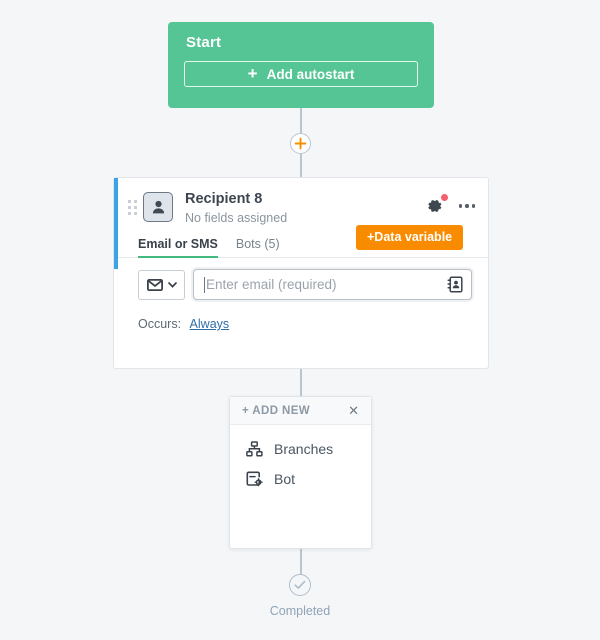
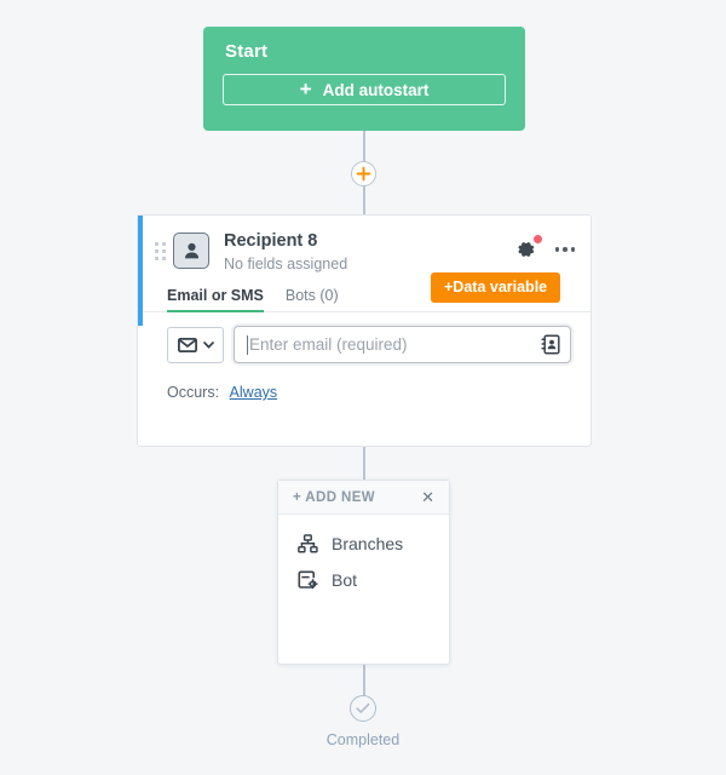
  Start
  +
  Add autostart
  Recipient 8
  No fields assigned
  Email or SMS
- Bots (5)
+ Bots (0)
  Enter email (required)
  +Data variable
  Occurs: Always
  + ADD NEW
  ✕
  Branches
  Bot
  Completed
